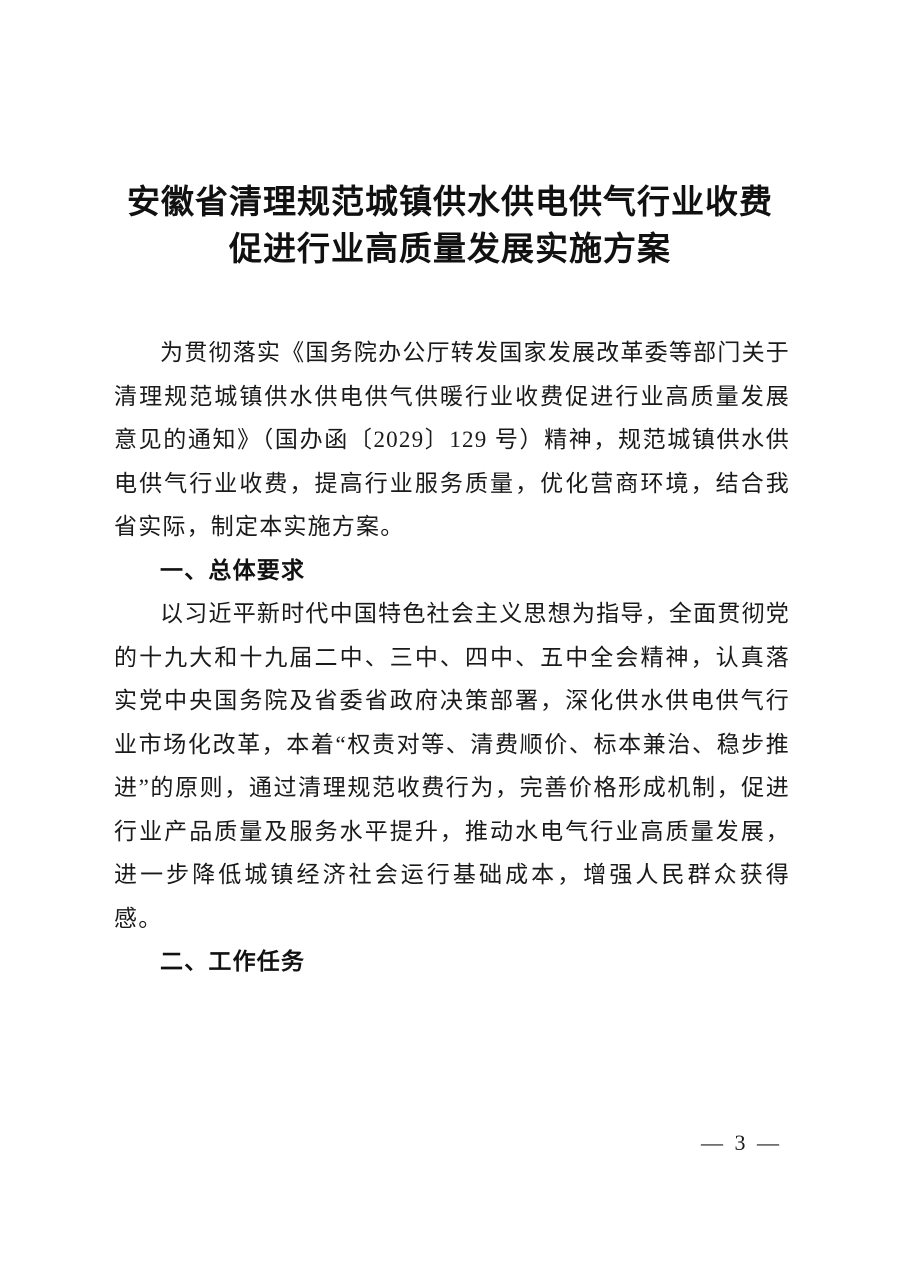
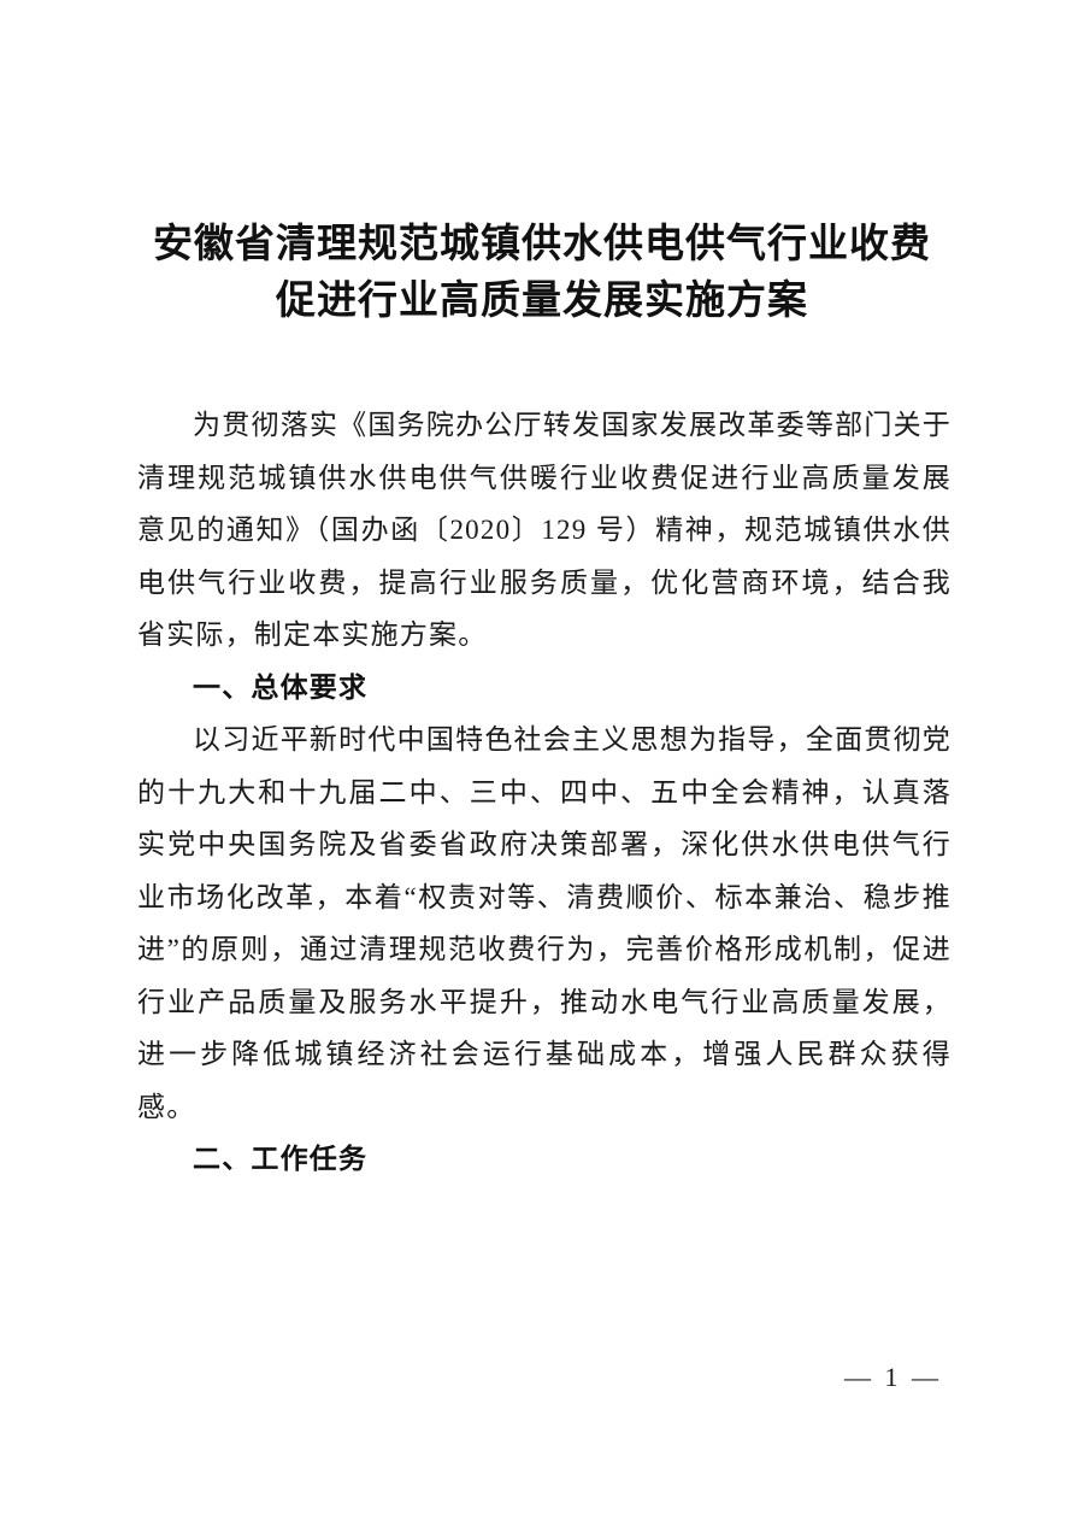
  安徽省清理规范城镇供水供电供气行业收费
  促进行业高质量发展实施方案
- 为贯彻落实《国务院办公厅转发国家发展改革委等部门关于清理规范城镇供水供电供气供暖行业收费促进行业高质量发展意见的通知》（国办函〔2029〕129 号）精神，规范城镇供水供电供气行业收费，提高行业服务质量，优化营商环境，结合我省实际，制定本实施方案。
+ 为贯彻落实《国务院办公厅转发国家发展改革委等部门关于清理规范城镇供水供电供气供暖行业收费促进行业高质量发展意见的通知》（国办函〔2020〕129 号）精神，规范城镇供水供电供气行业收费，提高行业服务质量，优化营商环境，结合我省实际，制定本实施方案。
  一、总体要求
  以习近平新时代中国特色社会主义思想为指导，全面贯彻党的十九大和十九届二中、三中、四中、五中全会精神，认真落实党中央国务院及省委省政府决策部署，深化供水供电供气行业市场化改革，本着“权责对等、清费顺价、标本兼治、稳步推进”的原则，通过清理规范收费行为，完善价格形成机制，促进行业产品质量及服务水平提升，推动水电气行业高质量发展，进一步降低城镇经济社会运行基础成本，增强人民群众获得感。
  二、工作任务
- — 3 —
+ — 1 —
